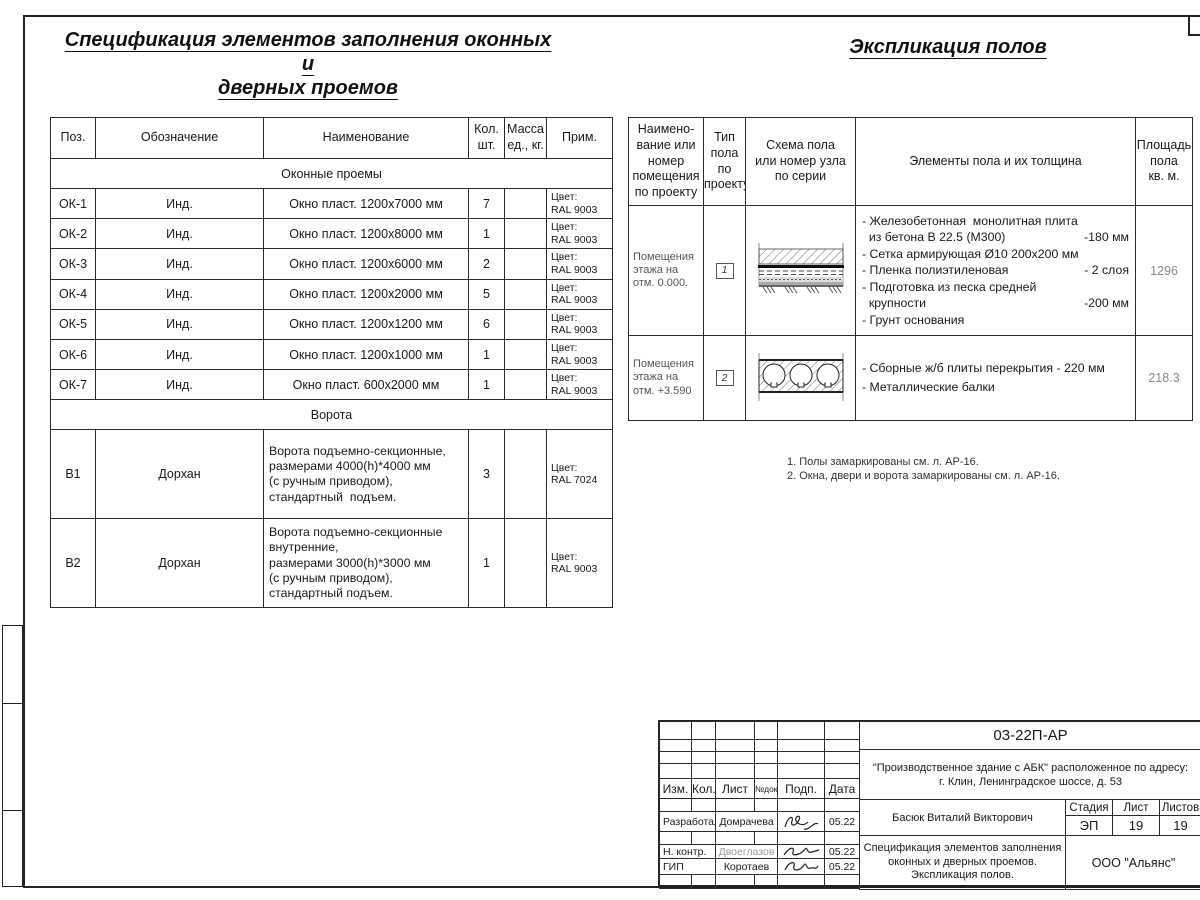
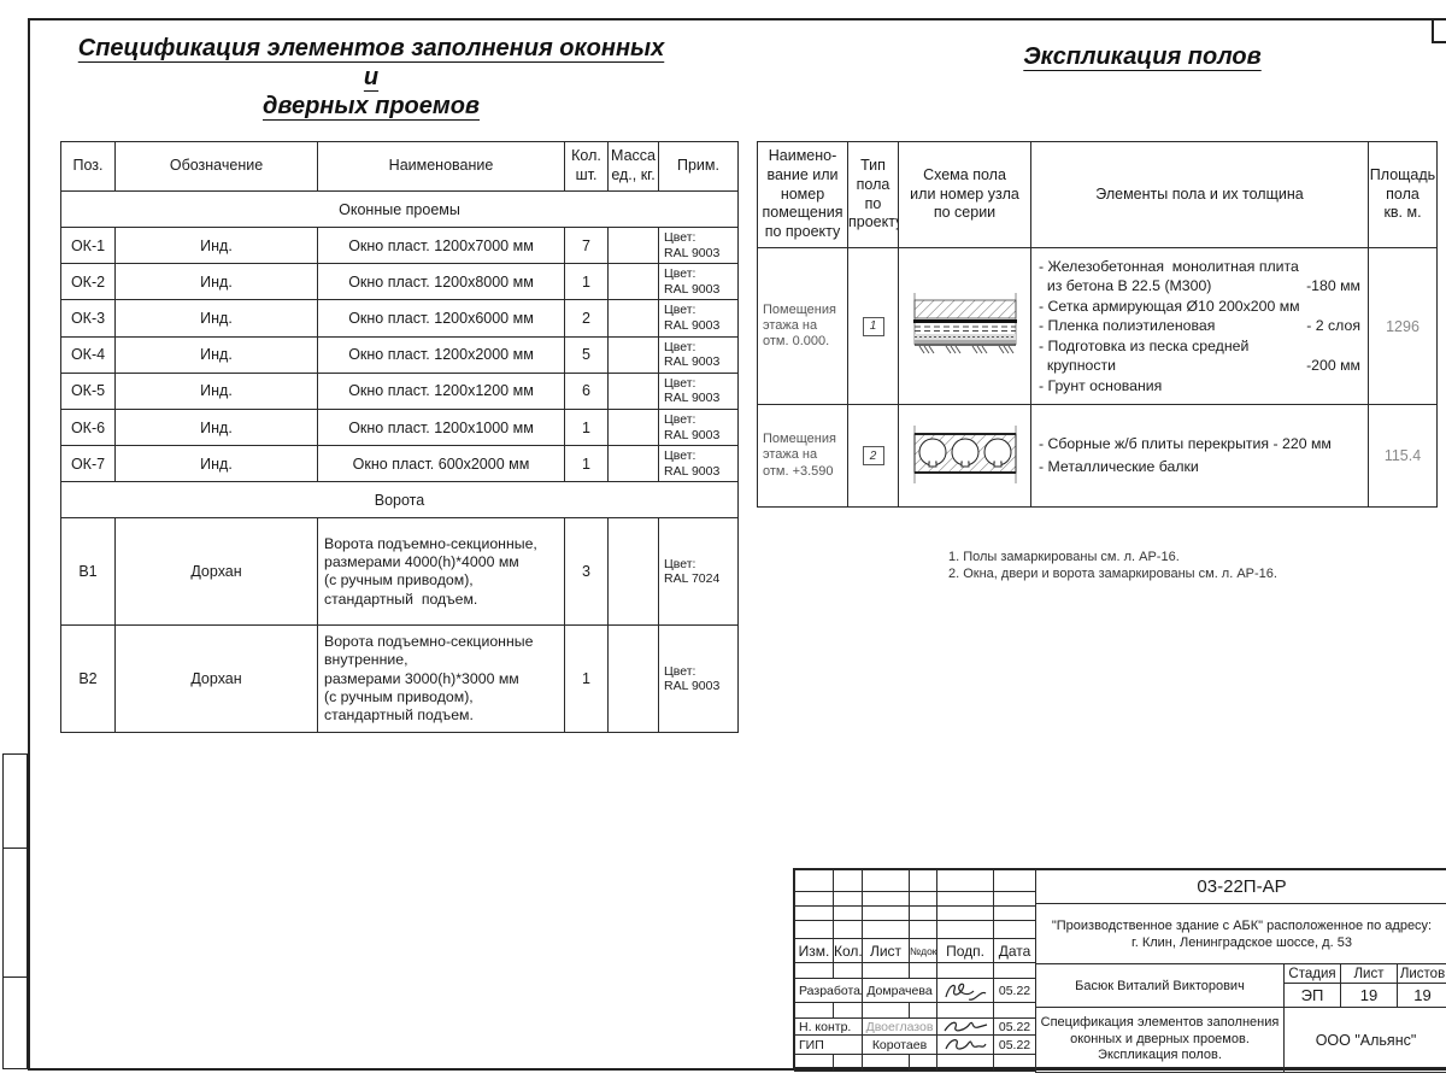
  Спецификация элементов заполнения оконных и
  дверных проемов
  Экспликация полов
  Поз.	Обозначение	Наименование	Кол. шт.	Масса ед., кг.	Прим.
  Оконные проемы
  ОК-1	Инд.	Окно пласт. 1200х7000 мм	7		Цвет: RAL 9003
  ОК-2	Инд.	Окно пласт. 1200х8000 мм	1		Цвет: RAL 9003
  ОК-3	Инд.	Окно пласт. 1200х6000 мм	2		Цвет: RAL 9003
  ОК-4	Инд.	Окно пласт. 1200х2000 мм	5		Цвет: RAL 9003
  ОК-5	Инд.	Окно пласт. 1200х1200 мм	6		Цвет: RAL 9003
  ОК-6	Инд.	Окно пласт. 1200х1000 мм	1		Цвет: RAL 9003
  ОК-7	Инд.	Окно пласт. 600х2000 мм	1		Цвет: RAL 9003
  Ворота
  В1	Дорхан	Ворота подъемно-секционные, размерами 4000(h)*4000 мм (с ручным приводом), стандартный подъем.	3		Цвет: RAL 7024
  В2	Дорхан	Ворота подъемно-секционные внутренние, размерами 3000(h)*3000 мм (с ручным приводом), стандартный подъем.	1		Цвет: RAL 9003
  Наимено- вание или номер помещения по проекту	Тип пола по проект	Схема пола или номер узла по серии	Элементы пола и их толщина	Площадь пола кв. м.
  Помещения этажа на отм. 0.000.	1		- Железобетонная монолитная плита из бетона В 22.5 (М300) -180 мм - Сетка армирующая Ø10 200х200 мм - Пленка полиэтиленовая - 2 слоя - Подготовка из песка средней крупности -200 мм - Грунт основания	1296
- Помещения этажа на отм. +3.590	2		- Сборные ж/б плиты перекрытия - 220 мм - Металлические балки	218.3
+ Помещения этажа на отм. +3.590	2		- Сборные ж/б плиты перекрытия - 220 мм - Металлические балки	115.4
  1. Полы замаркированы см. л. АР-16.
  2. Окна, двери и ворота замаркированы см. л. АР-16.
  Изм.	Кол.	Лист	№док	Подп.	Дата
  Разработа	Домрачева		05.22
  Н. контр.	Двоеглазов		05.22
  ГИП	Коротаев		05.22
  03-22П-АР
  "Производственное здание с АБК" расположенное по адресу:
  г. Клин, Ленинградское шоссе, д. 53
  Басюк Виталий Викторович
  Стадия
  Лист
  Листов
  ЭП
  19
  19
  Спецификация элементов заполнения
  оконных и дверных проемов.
  Экспликация полов.
  ООО "Альянс"
